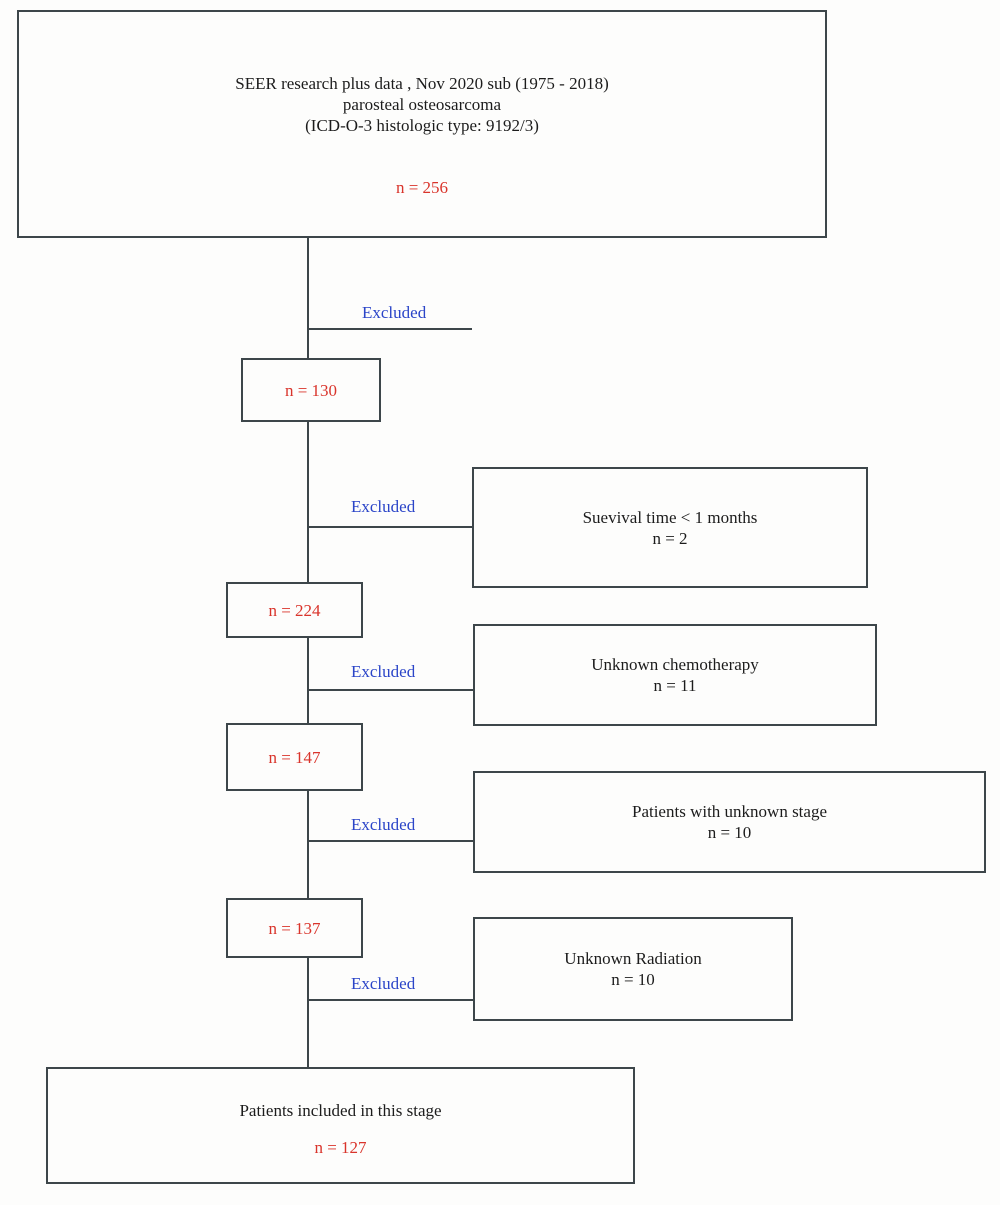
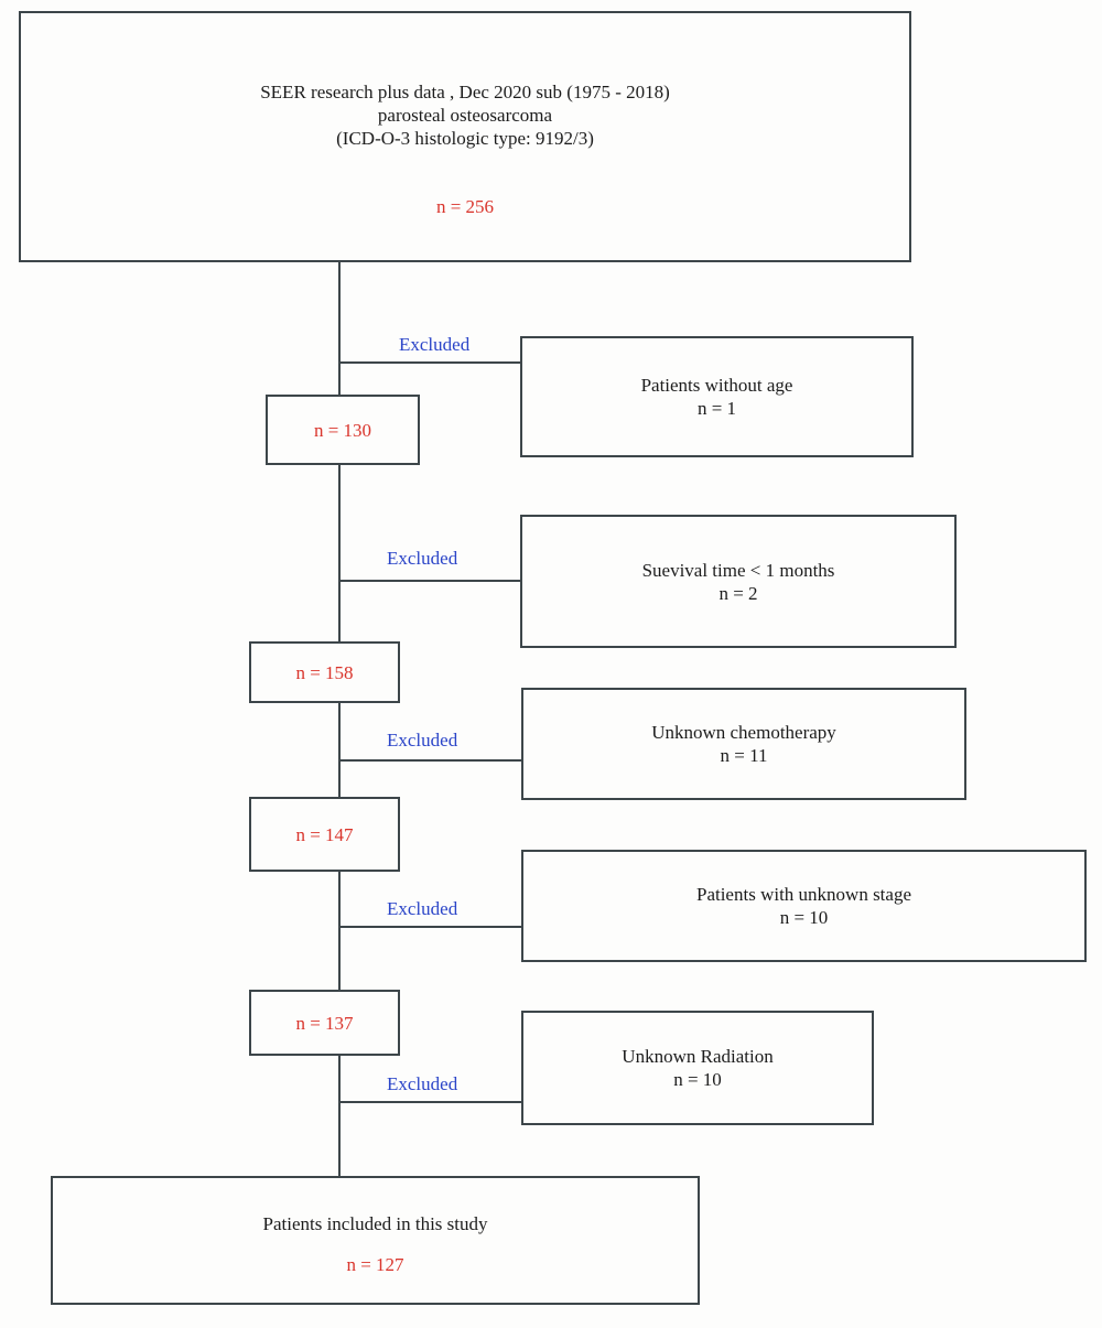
- SEER research plus data , Nov 2020 sub (1975 - 2018)
+ SEER research plus data , Dec 2020 sub (1975 - 2018)
  parosteal osteosarcoma
  (ICD-O-3 histologic type: 9192/3)
  n = 256
  Excluded
  Excluded
  Excluded
  Excluded
  Excluded
+ Patients without age
+ n = 1
  Suevival time < 1 months
  n = 2
  Unknown chemotherapy
  n = 11
  Patients with unknown stage
  n = 10
  Unknown Radiation
  n = 10
  n = 130
- n = 224
+ n = 158
  n = 147
  n = 137
- Patients included in this stage
+ Patients included in this study
  n = 127
